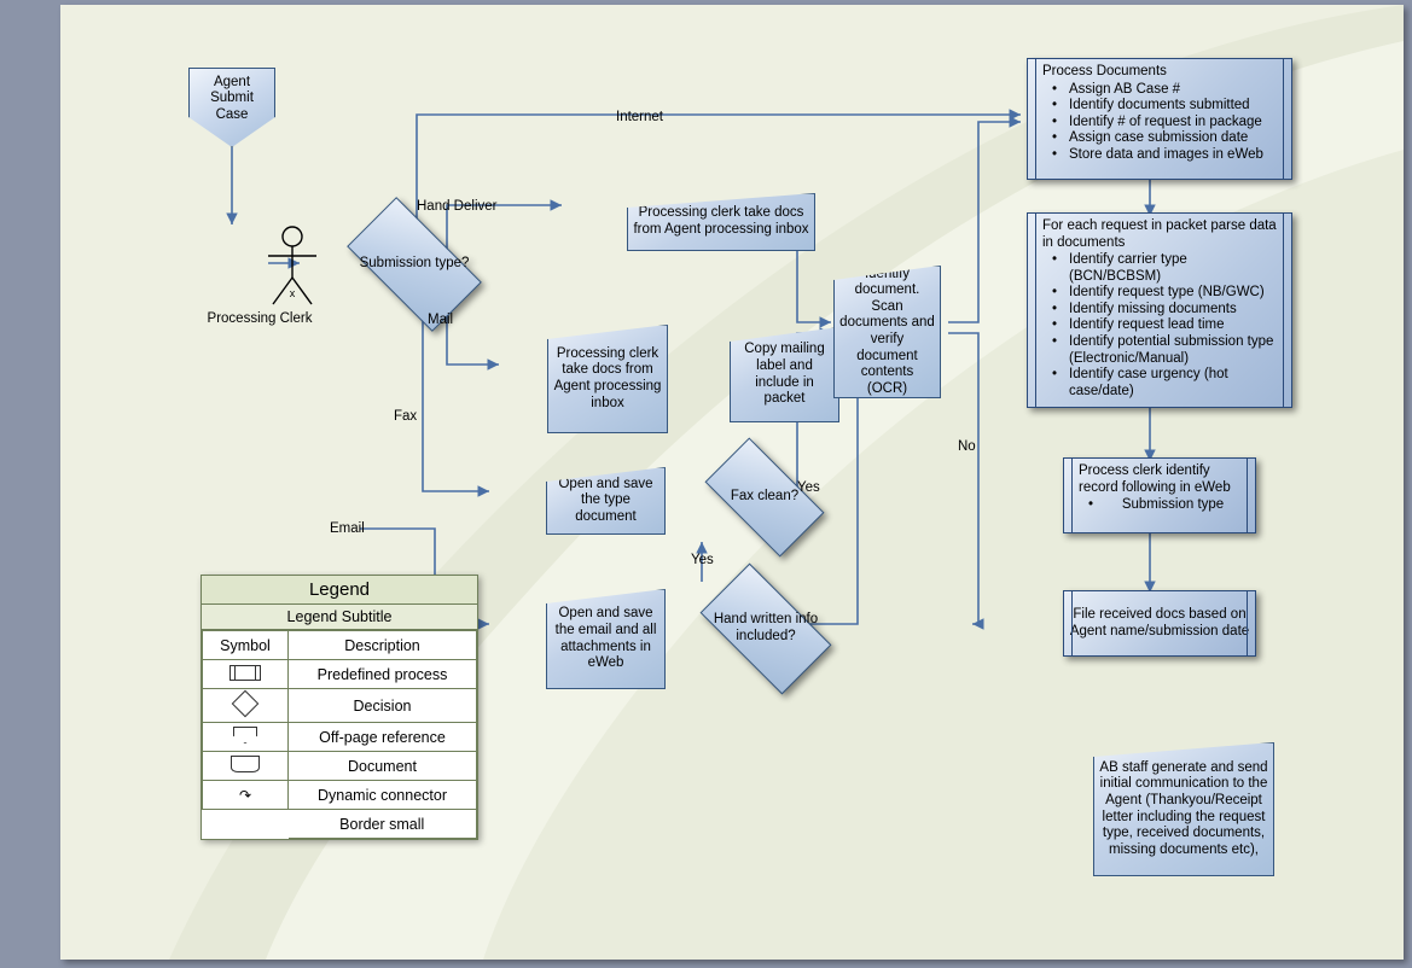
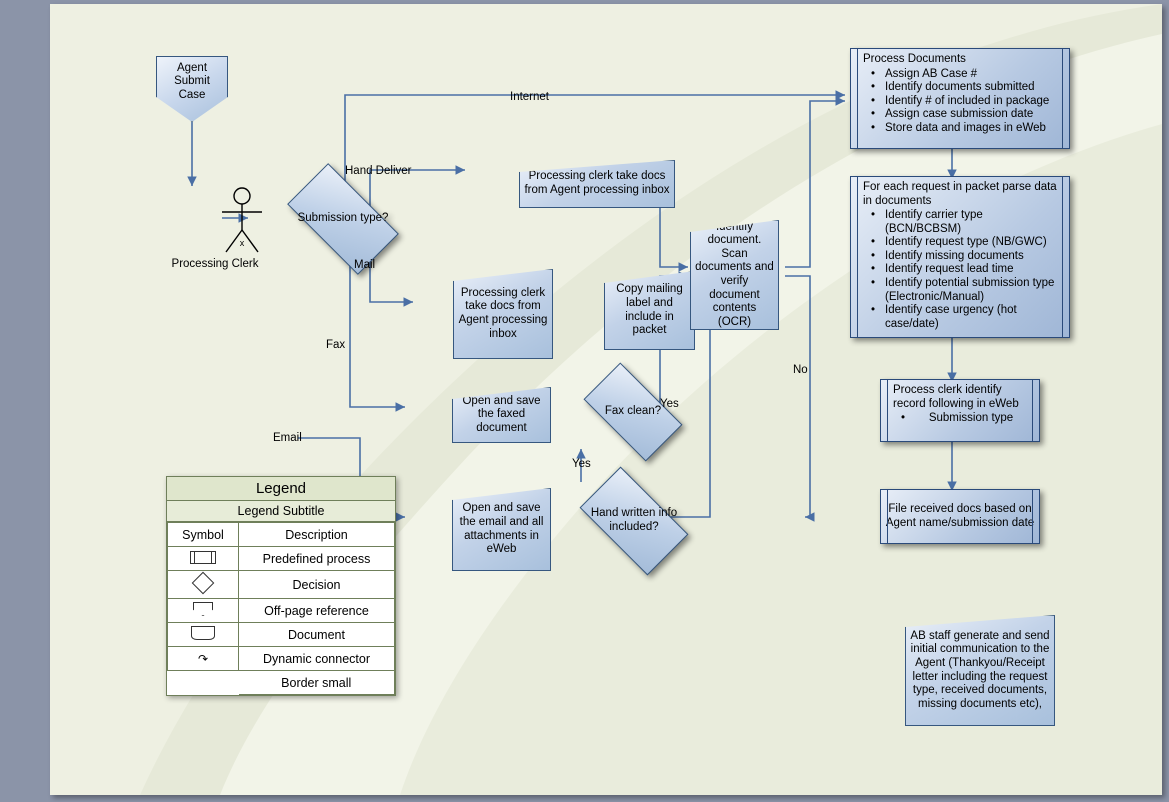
  Agent Submit Case
  x
  Processing Clerk
  Submission type?
  Processing clerk take docs from Agent processing inbox
  Processing clerk take docs from Agent processing inbox
  Copy mailing label and include in packet
- Open and save the type document
+ Open and save the faxed document
  Fax clean?
  Open and save the email and all attachments in eWeb
  Hand written info included?
  ntify document. Scan documents and verify document contents (OCR)
  Process Documents
  •
  Assign AB Case #
  •
  Identify documents submitted
  •
- Identify # of request in package
+ Identify # of included in package
  •
  Assign case submission date
  •
  Store data and images in eWeb
  For each request in packet parse data in documents
  •
  Identify carrier type (BCN/BCBSM)
  •
  Identify request type (NB/GWC)
  •
  Identify missing documents
  •
  Identify request lead time
  •
  Identify potential submission type (Electronic/Manual)
  •
  Identify case urgency (hot case/date)
  Process clerk identify record following in eWeb
  •
  Submission type
  File received docs based on Agent name/submission date
  AB staff generate and send initial communication to the Agent (Thankyou/Receipt letter including the request type, received documents, missing documents etc),
  Internet
  Hand Deliver
  Mail
  Fax
  Email
  Yes
  Yes
  No
  Legend
  Legend Subtitle
  Symbol	Description
  	Predefined process
  	Decision
  	Off-page reference
  	Document
  ↷	Dynamic connector
  	Border small
